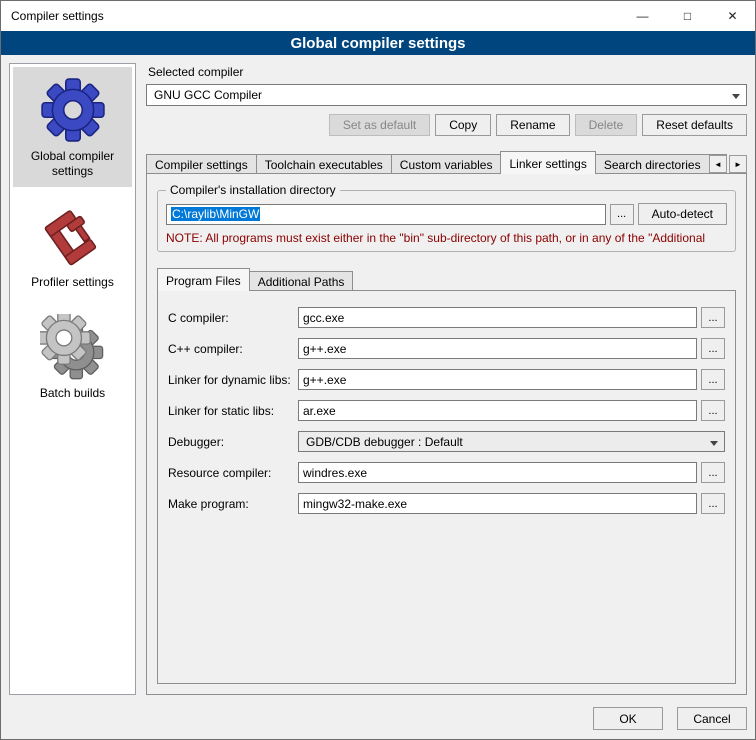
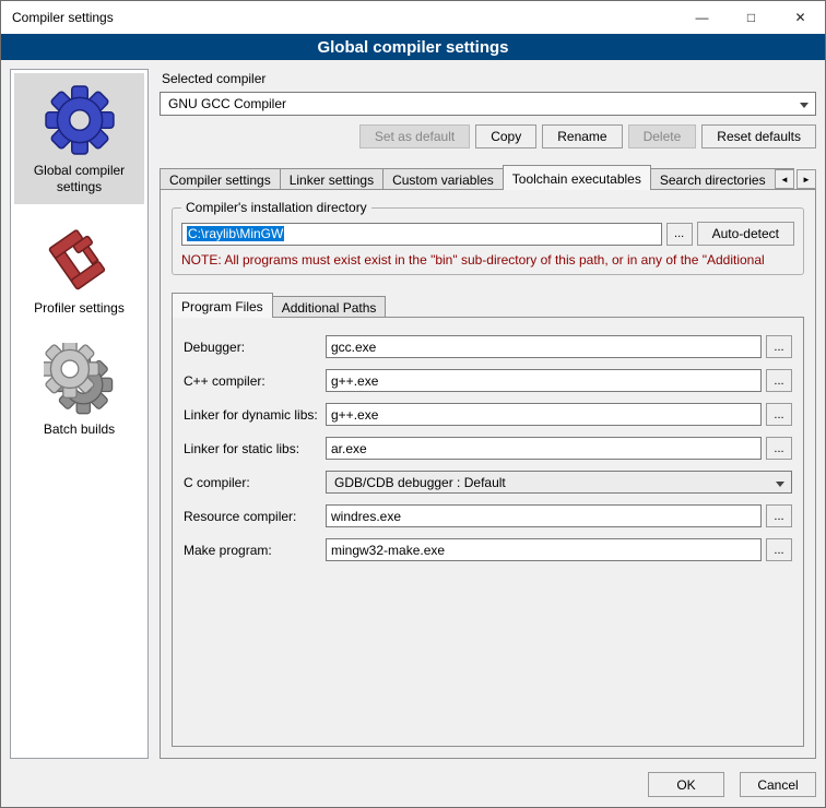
  Compiler settings
  —
  □
  ✕
  Global compiler settings
  Global compiler settings
  Profiler settings
  Batch builds
  Selected compiler
  GNU GCC Compiler
  Set as default
  Copy
  Rename
  Delete
  Reset defaults
  Compiler settings
- Toolchain executables
+ Linker settings
  Custom variables
- Linker settings
+ Toolchain executables
  Search directories
  ◄
  ►
  Compiler's installation directory
  C:\raylib\MinGW
  ...
  Auto-detect
- NOTE: All programs must exist either in the "bin" sub-directory of this path, or in any of the "Additional
+ NOTE: All programs must exist exist in the "bin" sub-directory of this path, or in any of the "Additional
  Program Files
  Additional Paths
- C compiler:
+ Debugger:
  gcc.exe
  ...
  C++ compiler:
  g++.exe
  ...
  Linker for dynamic libs:
  g++.exe
  ...
  Linker for static libs:
  ar.exe
  ...
- Debugger:
+ C compiler:
  GDB/CDB debugger : Default
  Resource compiler:
  windres.exe
  ...
  Make program:
  mingw32-make.exe
  ...
  OK
  Cancel
